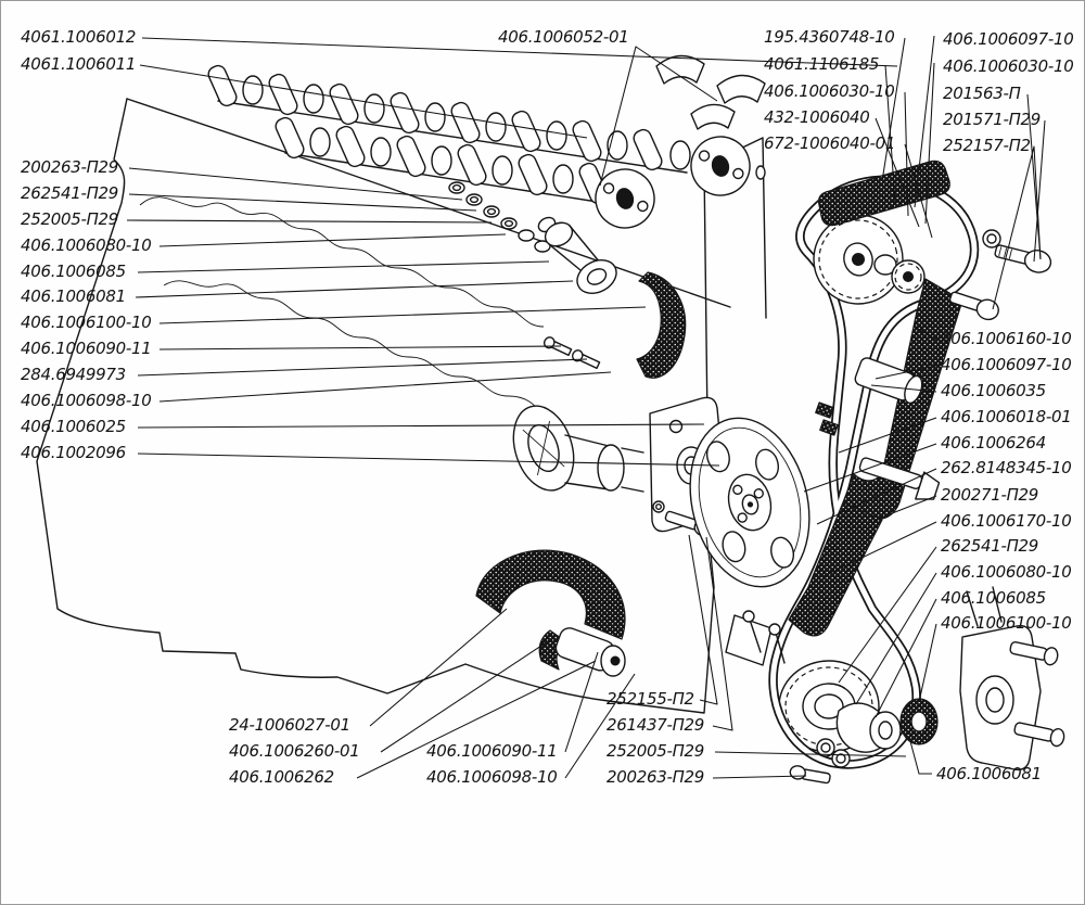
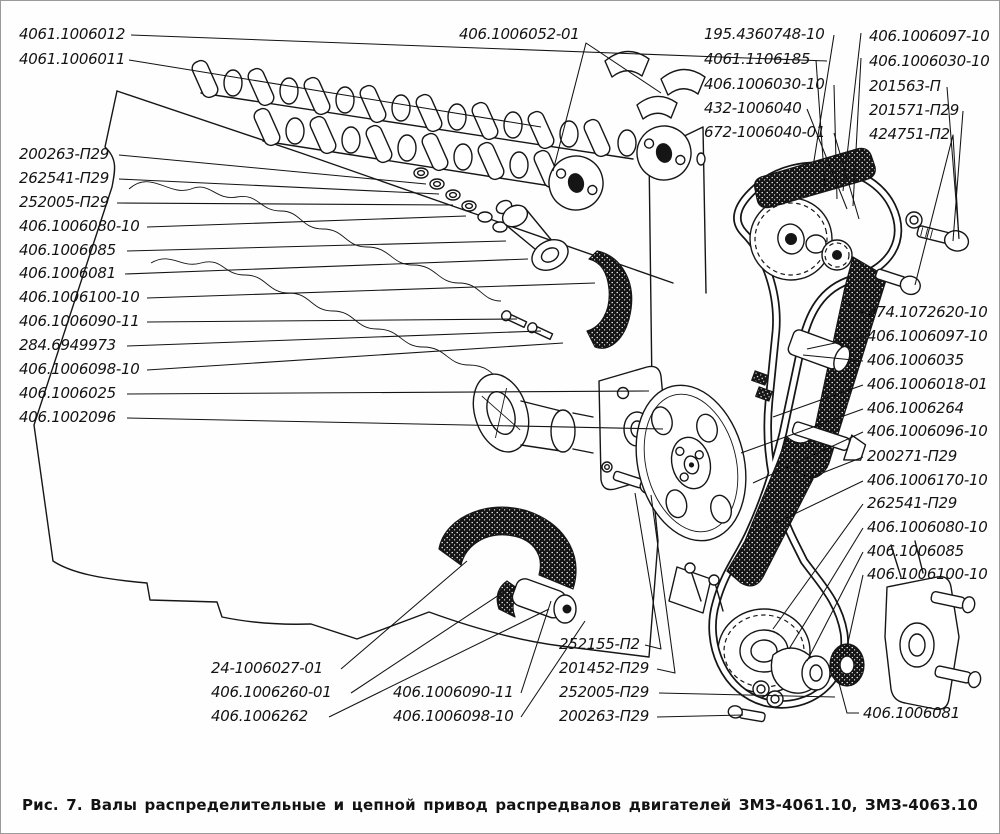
  4061.1006012
  4061.1006011
  200263-П29
  262541-П29
  252005-П29
  406.1006080-10
  406.1006085
  406.1006081
  406.1006100-10
  406.1006090-11
  284.6949973
  406.1006098-10
  406.1006025
  406.1002096
  406.1006052-01
  195.4360748-10
  4061.1106185
  406.1006030-10
  432-1006040
  672-1006040-01
  406.1006097-10
  406.1006030-10
  201563-П
  201571-П29
- 252157-П2
+ 424751-П2
- 406.1006160-10
+ 274.1072620-10
  406.1006097-10
  406.1006035
  406.1006018-01
  406.1006264
- 262.8148345-10
+ 406.1006096-10
  200271-П29
  406.1006170-10
  262541-П29
  406.1006080-10
  406.1006085
  406.1006100-10
  406.1006081
  24-1006027-01
  406.1006260-01
  406.1006262
  406.1006090-11
  406.1006098-10
  252155-П2
- 261437-П29
+ 201452-П29
  252005-П29
  200263-П29
+ Рис. 7. Валы распределительные и цепной привод распредвалов двигателей ЗМЗ-4061.10, ЗМЗ-4063.10
